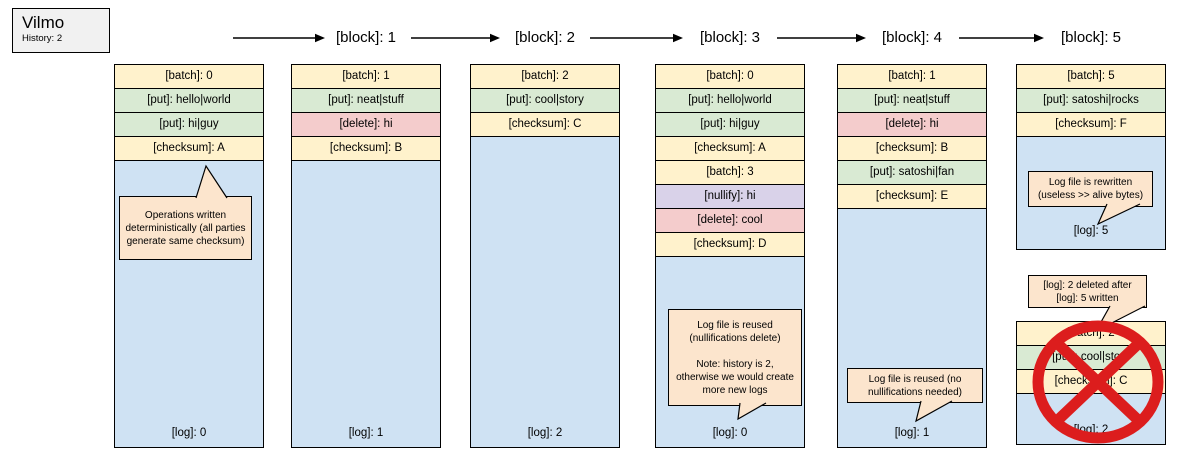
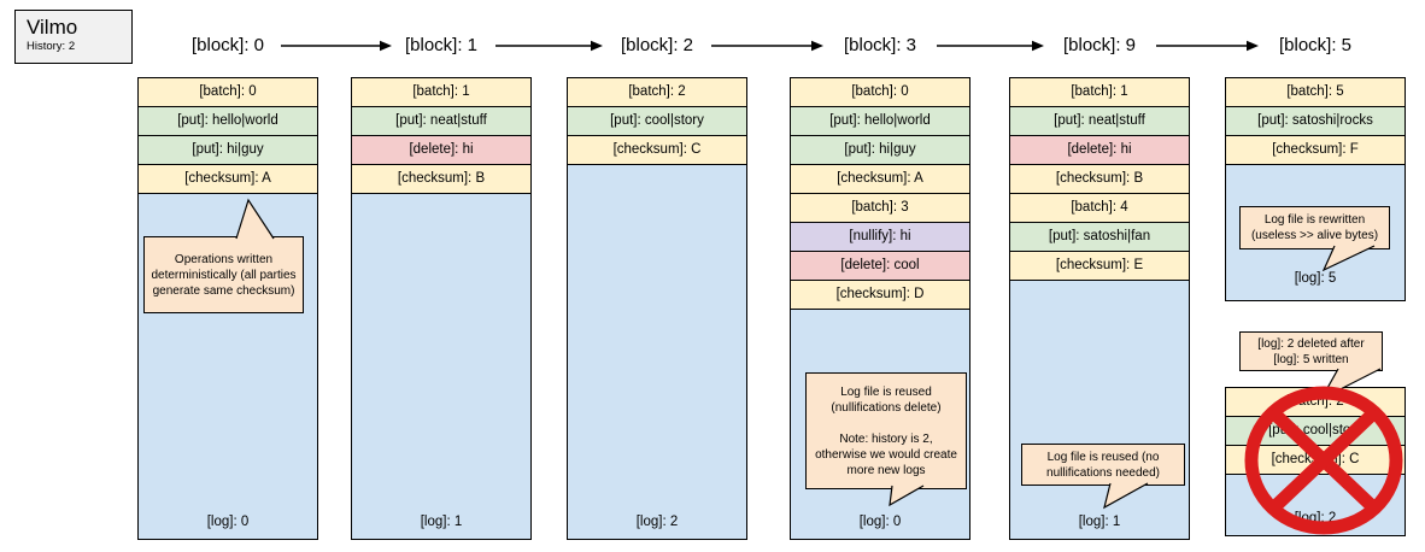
  Vilmo
  History: 2
+ [block]: 0
  [block]: 1
  [block]: 2
  [block]: 3
- [block]: 4
+ [block]: 9
  [block]: 5
  [batch]: 0
  [put]: hello|world
  [put]: hi|guy
  [checksum]: A
  [log]: 0
  [batch]: 1
  [put]: neat|stuff
  [delete]: hi
  [checksum]: B
  [log]: 1
  [batch]: 2
  [put]: cool|story
  [checksum]: C
  [log]: 2
  [batch]: 0
  [put]: hello|world
  [put]: hi|guy
  [checksum]: A
  [batch]: 3
  [nullify]: hi
  [delete]: cool
  [checksum]: D
  [log]: 0
  [batch]: 1
  [put]: neat|stuff
  [delete]: hi
  [checksum]: B
+ [batch]: 4
  [put]: satoshi|fan
  [checksum]: E
  [log]: 1
  [batch]: 5
  [put]: satoshi|rocks
  [checksum]: F
  [log]: 5
  [check]: C
  og]: 2
  Operations written deterministically (all parties generate same checksum)
  Log file is reused (nullifications delete)
  Note: history is 2, otherwise we would create more new logs
  Log file is reused (no nullifications needed)
  Log file is rewritten (useless >> alive bytes)
  [log]: 2 deleted after [log]: 5 written
